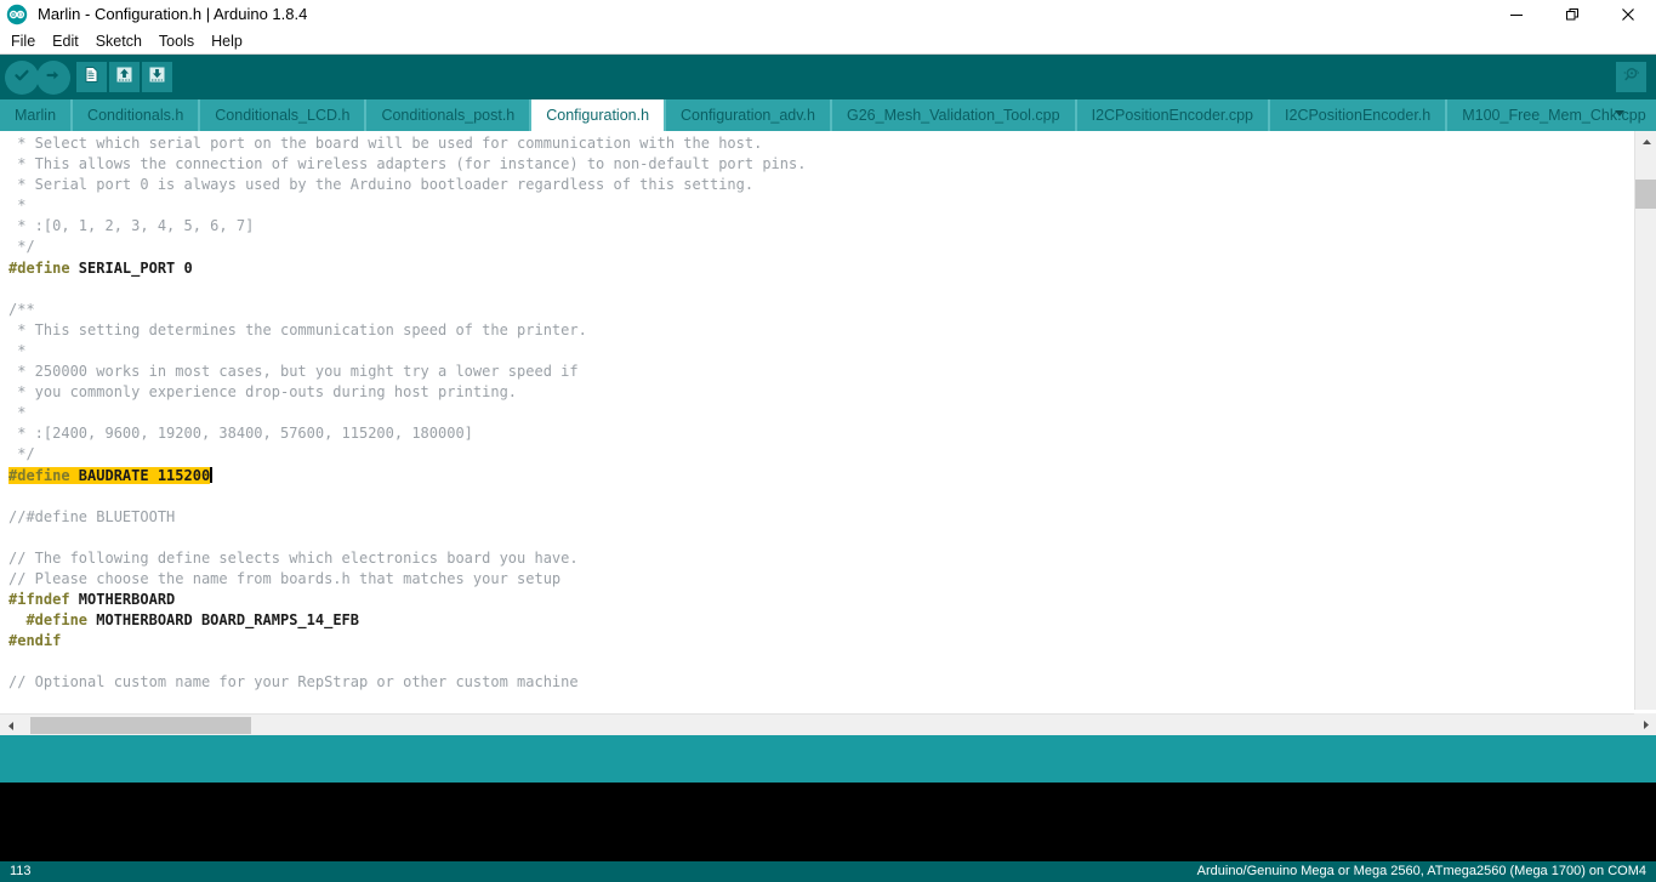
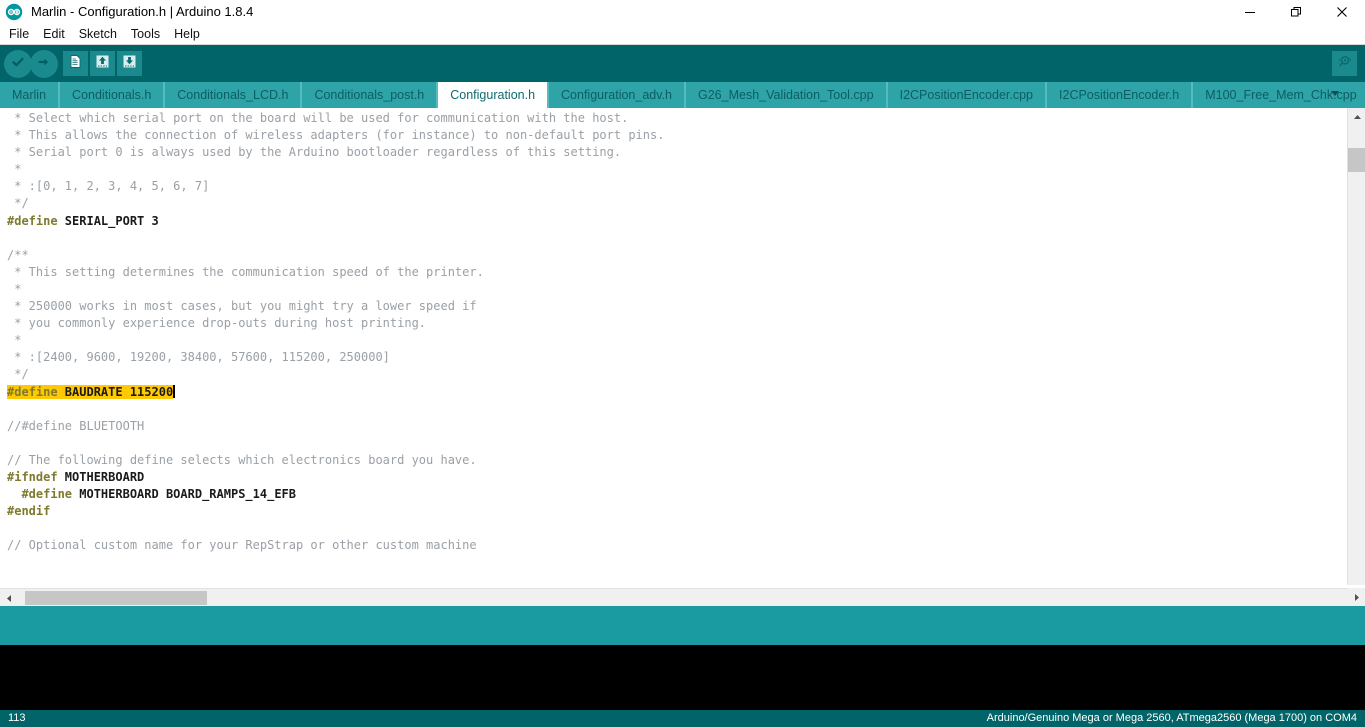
  Marlin - Configuration.h | Arduino 1.8.4
  File
  Edit
  Sketch
  Tools
  Help
  Marlin
  Conditionals.h
  Conditionals_LCD.h
  Conditionals_post.h
  Configuration.h
  Configuration_adv.h
  G26_Mesh_Validation_Tool.cpp
  I2CPositionEncoder.cpp
  I2CPositionEncoder.h
  M100_Free_Mem_Chkcpp
  * Select which serial port on the board will be used for communication with the host.
  * This allows the connection of wireless adapters (for instance) to non-default port pins.
  * Serial port 0 is always used by the Arduino bootloader regardless of this setting.
  *
  * :[0, 1, 2, 3, 4, 5, 6, 7]
  */
- #define SERIAL_PORT 0
+ #define SERIAL_PORT 3
  /**
  * This setting determines the communication speed of the printer.
  *
  * 250000 works in most cases, but you might try a lower speed if
  * you commonly experience drop-outs during host printing.
  *
- * :[2400, 9600, 19200, 38400, 57600, 115200, 180000]
+ * :[2400, 9600, 19200, 38400, 57600, 115200, 250000]
  */
  #define BAUDRATE 115200
  //#define BLUETOOTH
  // The following define selects which electronics board you have.
- // Please choose the name from boards.h that matches your setup
  #ifndef MOTHERBOARD
  #define MOTHERBOARD BOARD_RAMPS_14_EFB
  #endif
  // Optional custom name for your RepStrap or other custom machine
  113
  Arduino/Genuino Mega or Mega 2560, ATmega2560 (Mega 1700) on COM4
